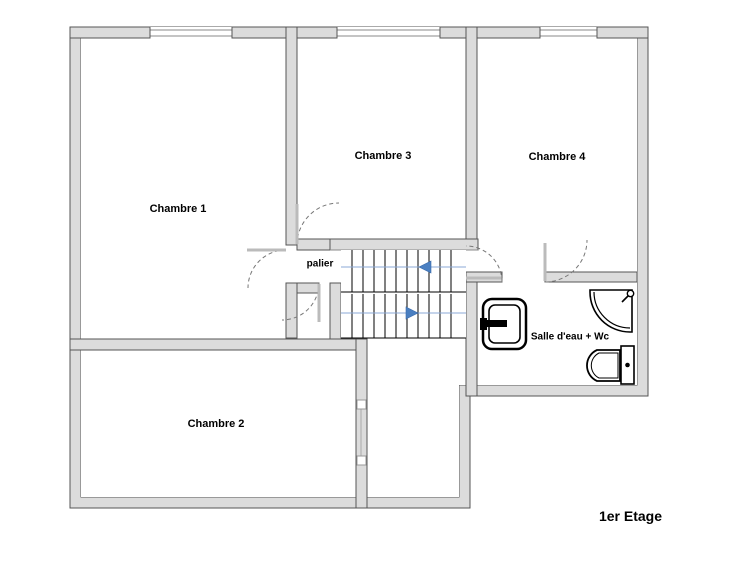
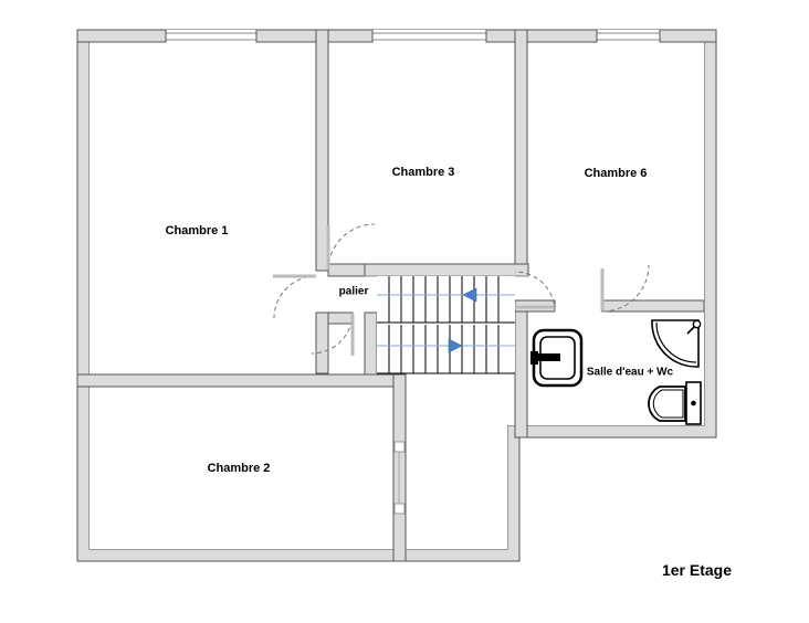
  Chambre 1
  Chambre 2
  Chambre 3
- Chambre 4
+ Chambre 6
  palier
  Salle d'eau + Wc
  1er Etage
